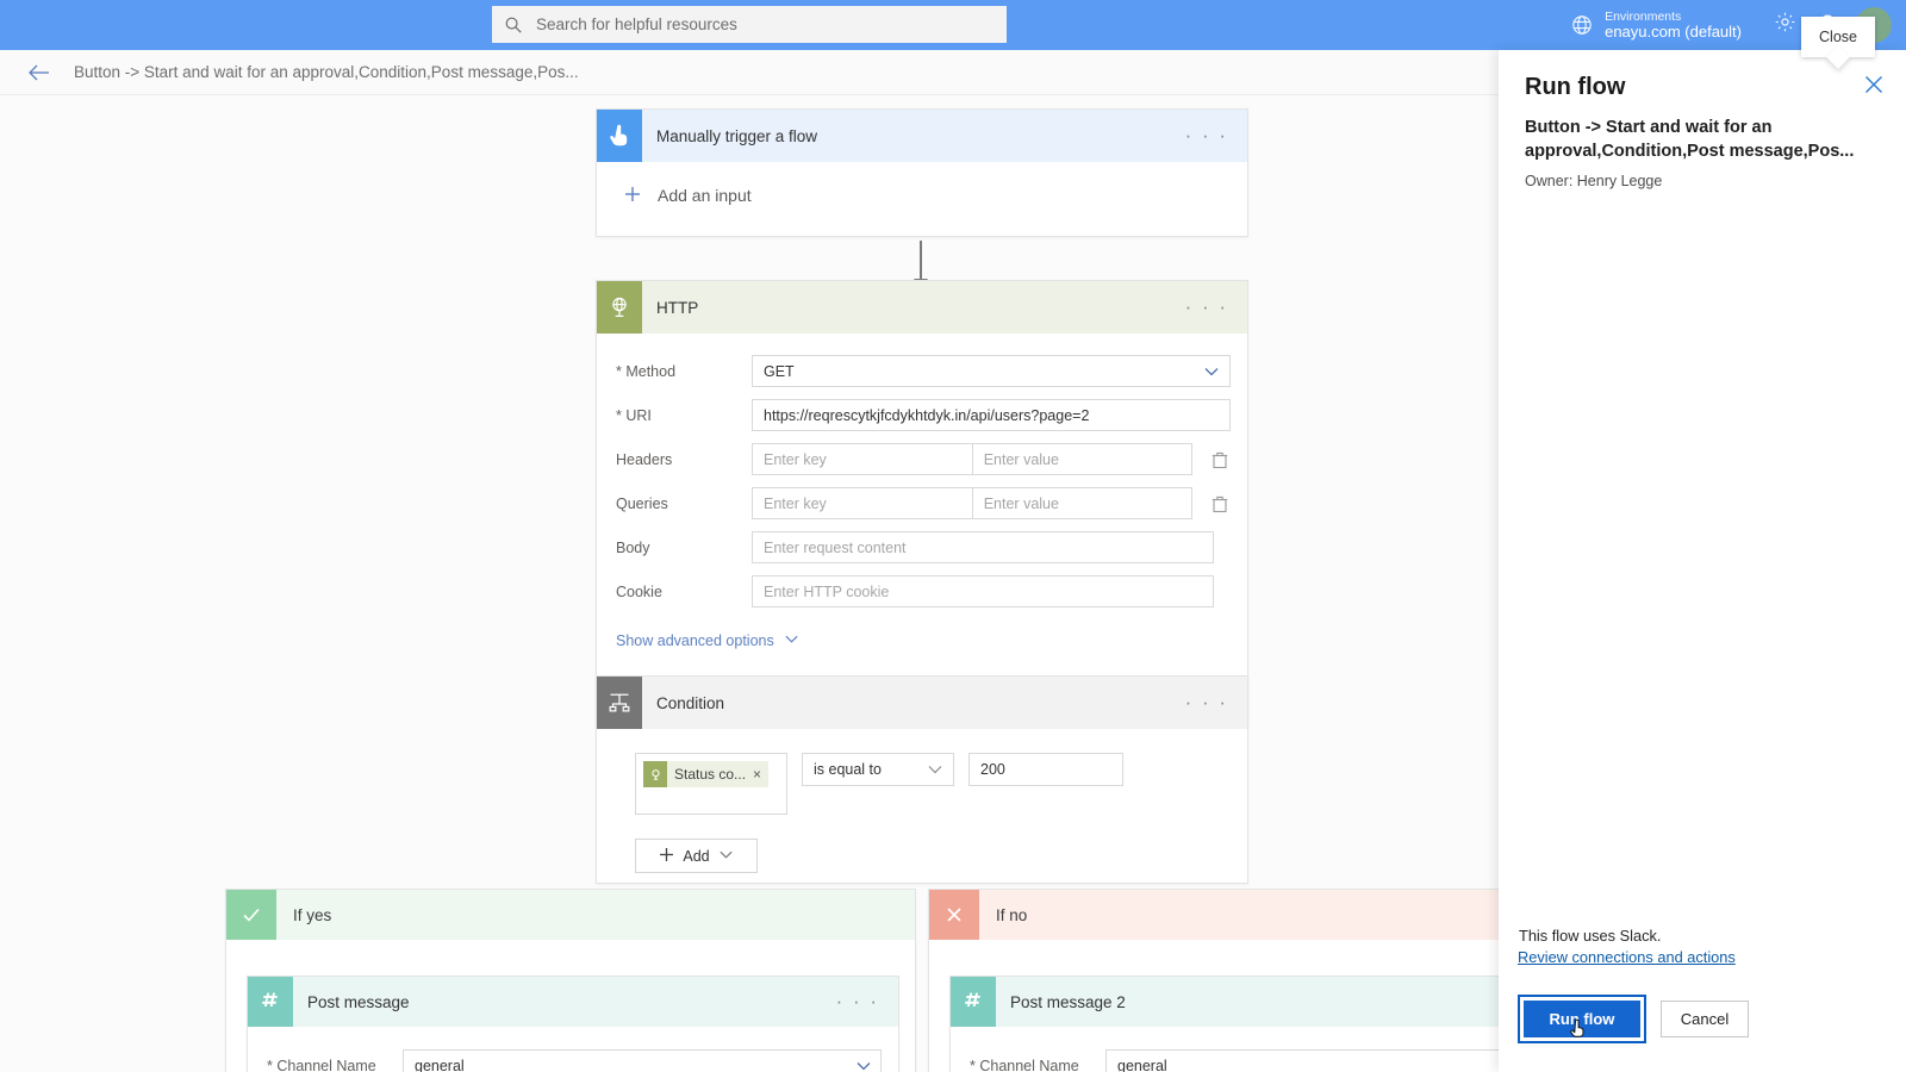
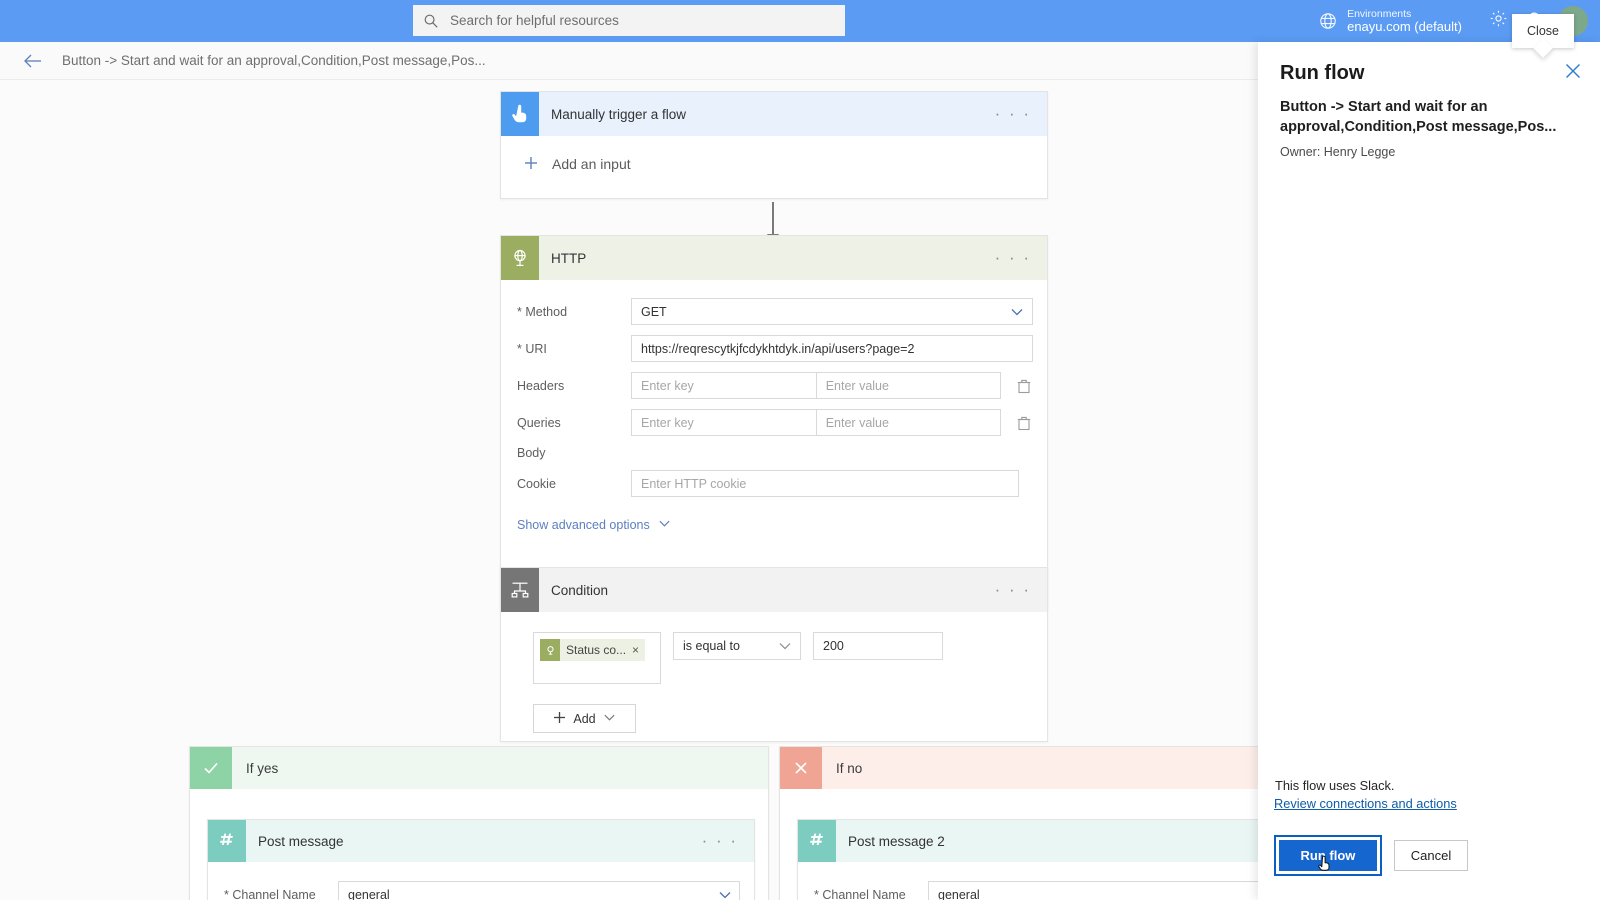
  Search for helpful resources
  Environments
  enayu.com (default)
  Close
  Button -> Start and wait for an approval,Condition,Post message,Pos...
  Manually trigger a flow
  · · ·
  Add an input
  HTTP
  · · ·
  * Method
  GET
  * URI
  https://reqrescytkjfcdykhtdyk.in/api/users?page=2
  Headers
  Enter key
  Enter value
  Queries
  Enter key
  Enter value
  Body
- Enter request content
  Cookie
  Enter HTTP cookie
  Show advanced options
  Condition
  · · ·
  Status co...
  ×
  is equal to
  200
  Add
  If yes
  Post message
  · · ·
  * Channel Name
  general
  If no
  Post message 2
  * Channel Name
  general
  Run flow
  Button -> Start and wait for an approval,Condition,Post message,Pos...
  Owner: Henry Legge
  This flow uses Slack.
  Review connections and actions
  Run flow
  Cancel
